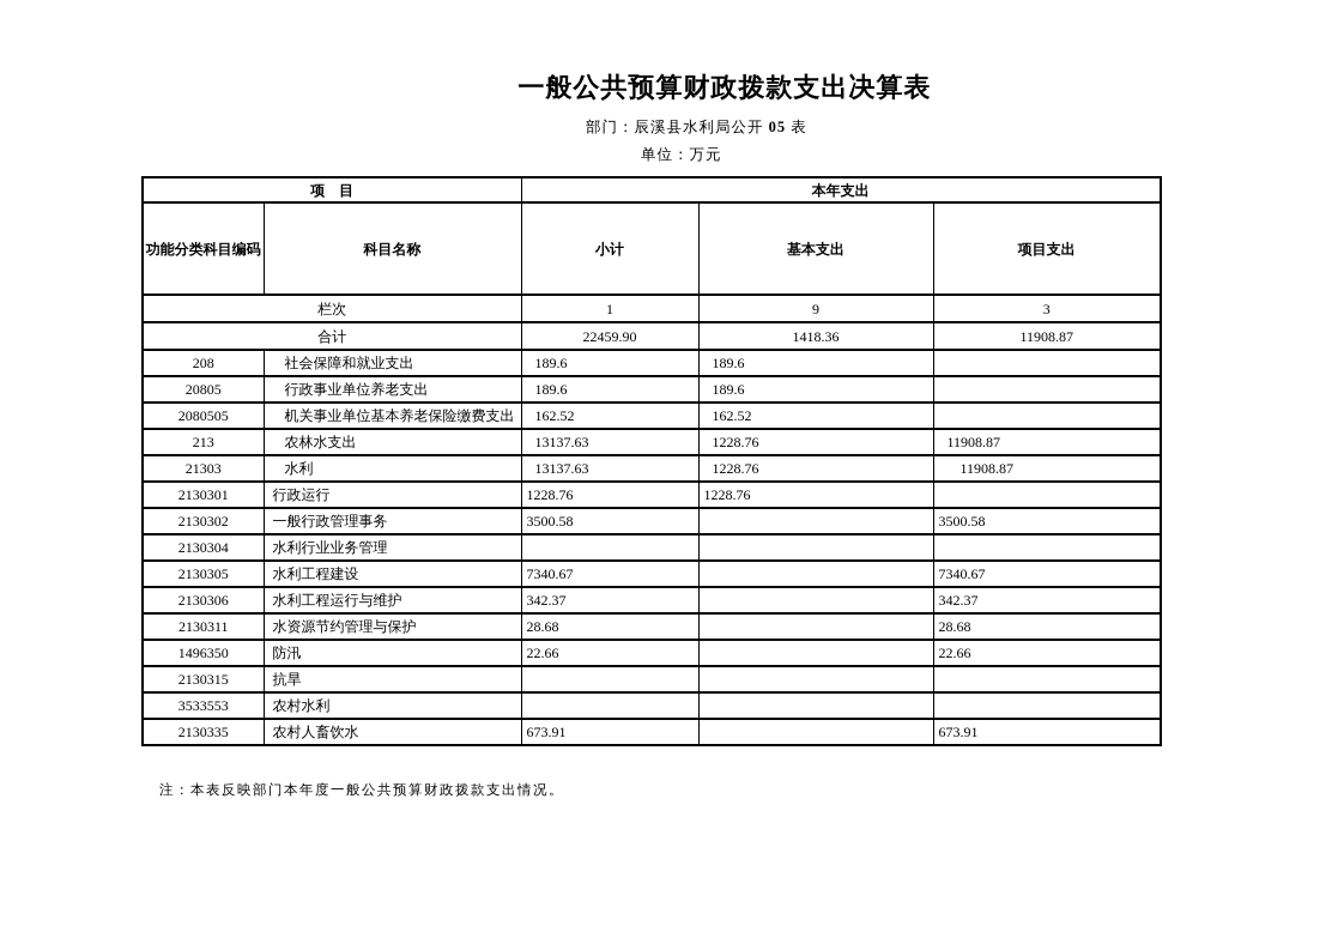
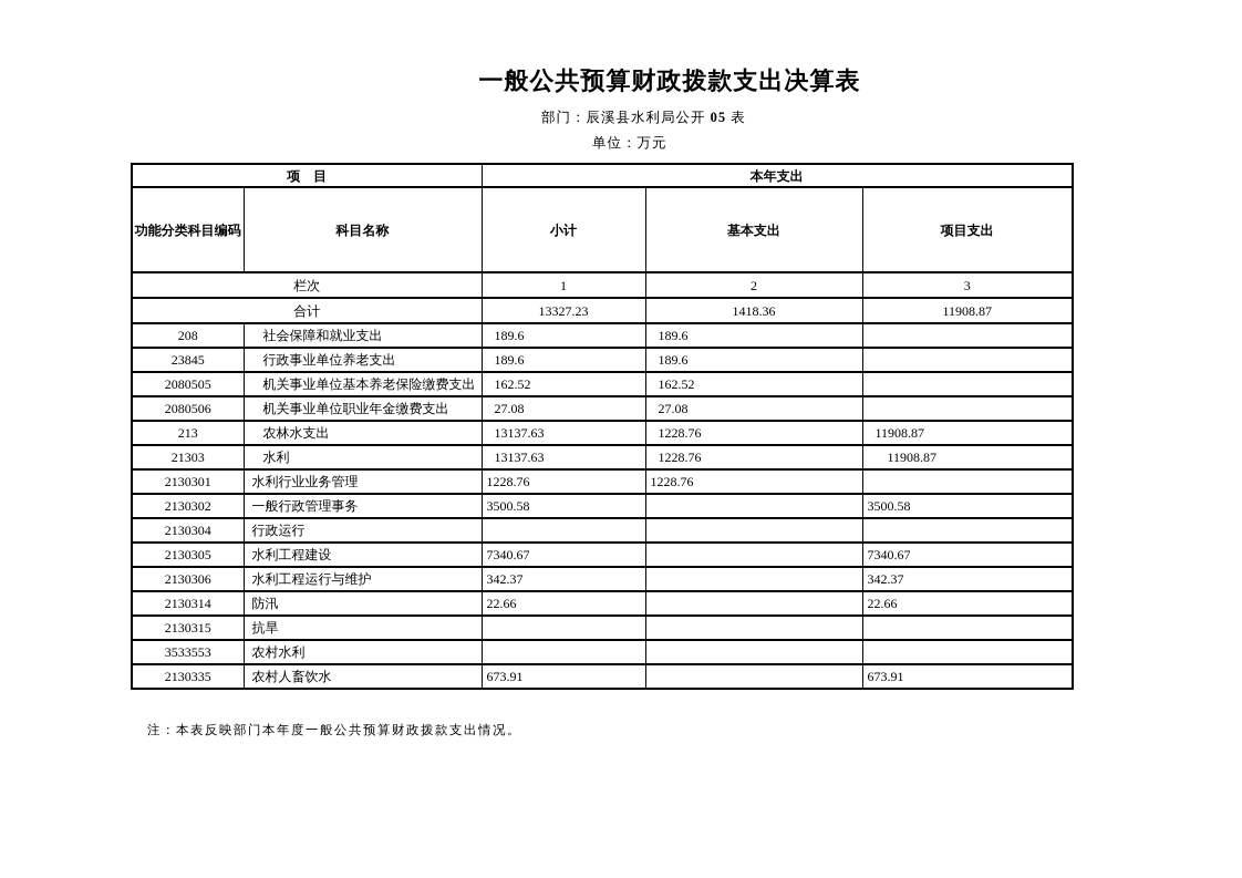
  一般公共预算财政拨款支出决算表
  部门：辰溪县水利局公开 05 表
  单位：万元
  项 目	本年支出
  功能分类科目编码	科目名称	小计	基本支出	项目支出
- 栏次	1	9	3
+ 栏次	1	2	3
- 合计	22459.90	1418.36	11908.87
+ 合计	13327.23	1418.36	11908.87
  208	社会保障和就业支出	189.6	189.6
- 20805	行政事业单位养老支出	189.6	189.6
+ 23845	行政事业单位养老支出	189.6	189.6
  2080505	机关事业单位基本养老保险缴费支出	162.52	162.52
+ 2080506	机关事业单位职业年金缴费支出	27.08	27.08
  213	农林水支出	13137.63	1228.76	11908.87
  21303	水利	13137.63	1228.76	11908.87
- 2130301	行政运行	1228.76	1228.76
+ 2130301	水利行业业务管理	1228.76	1228.76
  2130302	一般行政管理事务	3500.58		3500.58
- 2130304	水利行业业务管理
+ 2130304	行政运行
  2130305	水利工程建设	7340.67		7340.67
  2130306	水利工程运行与维护	342.37		342.37
- 2130311	水资源节约管理与保护	28.68		28.68
- 1496350	防汛	22.66		22.66
+ 2130314	防汛	22.66		22.66
  2130315	抗旱
  3533553	农村水利
  2130335	农村人畜饮水	673.91		673.91
  注：本表反映部门本年度一般公共预算财政拨款支出情况。
